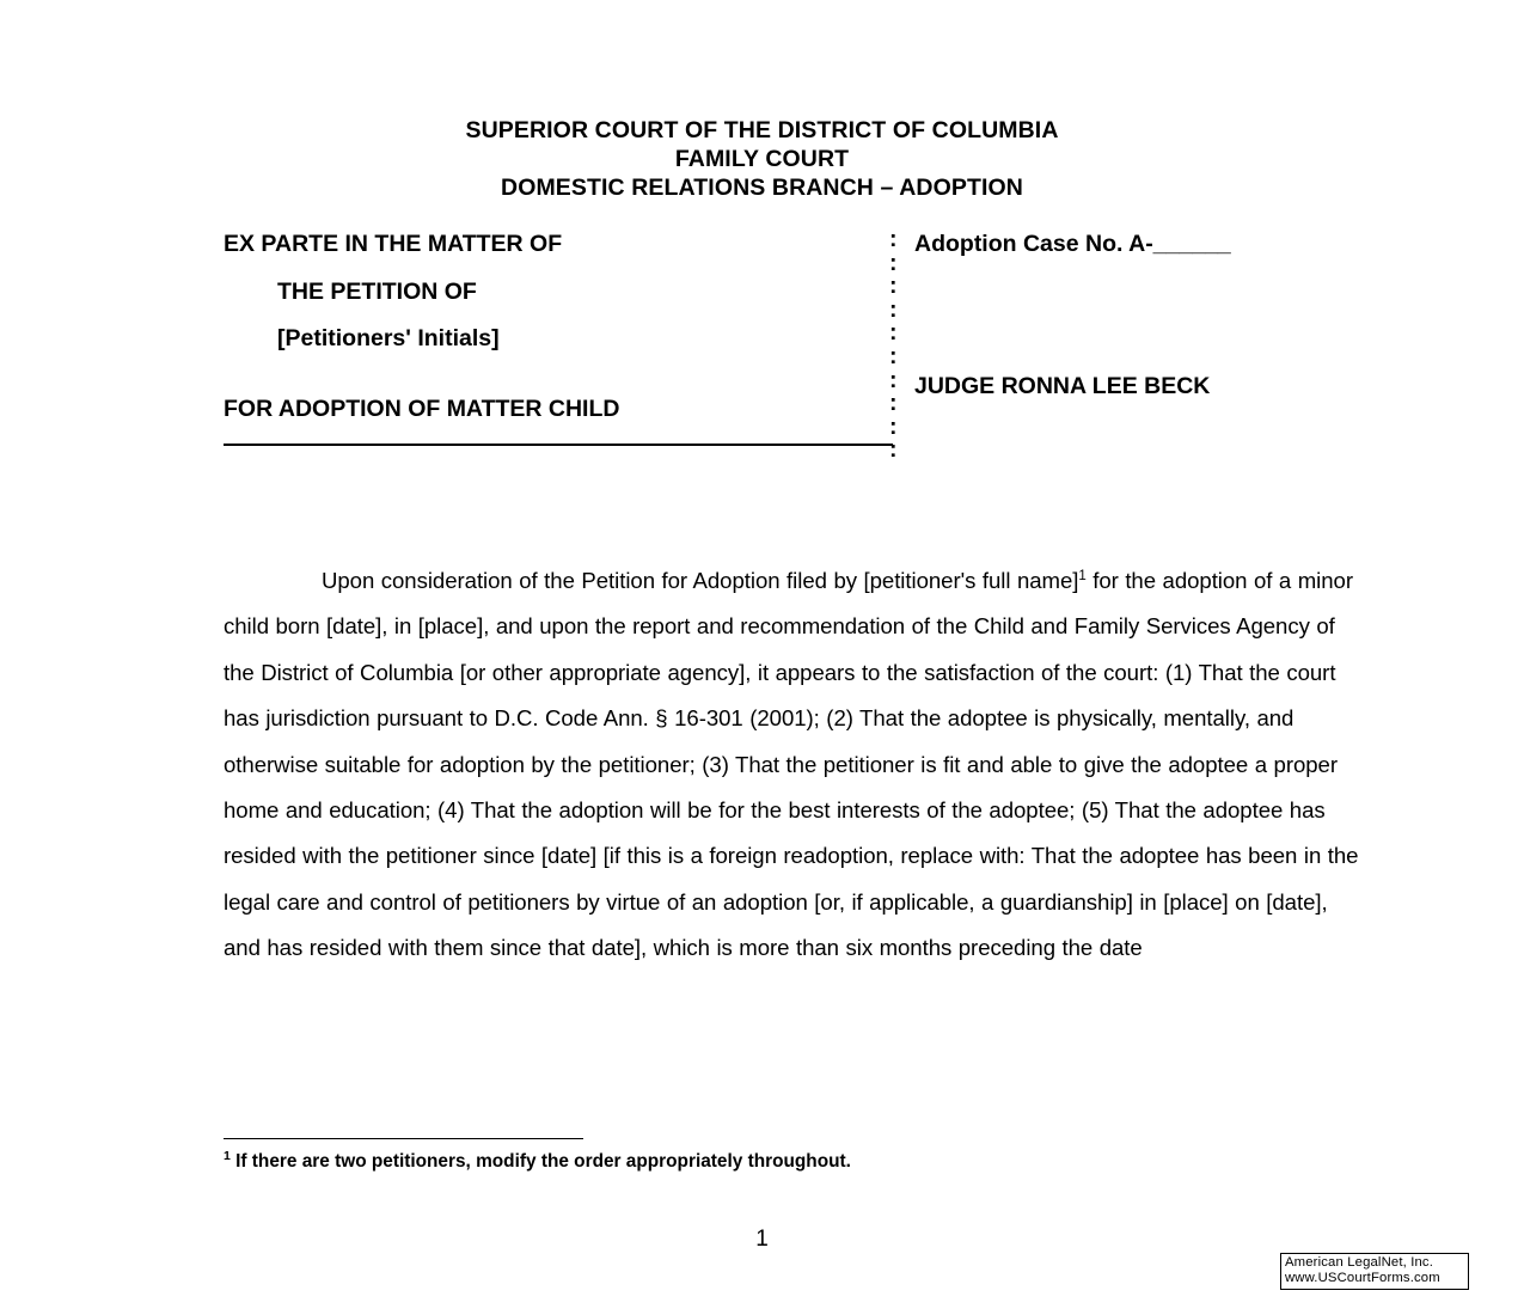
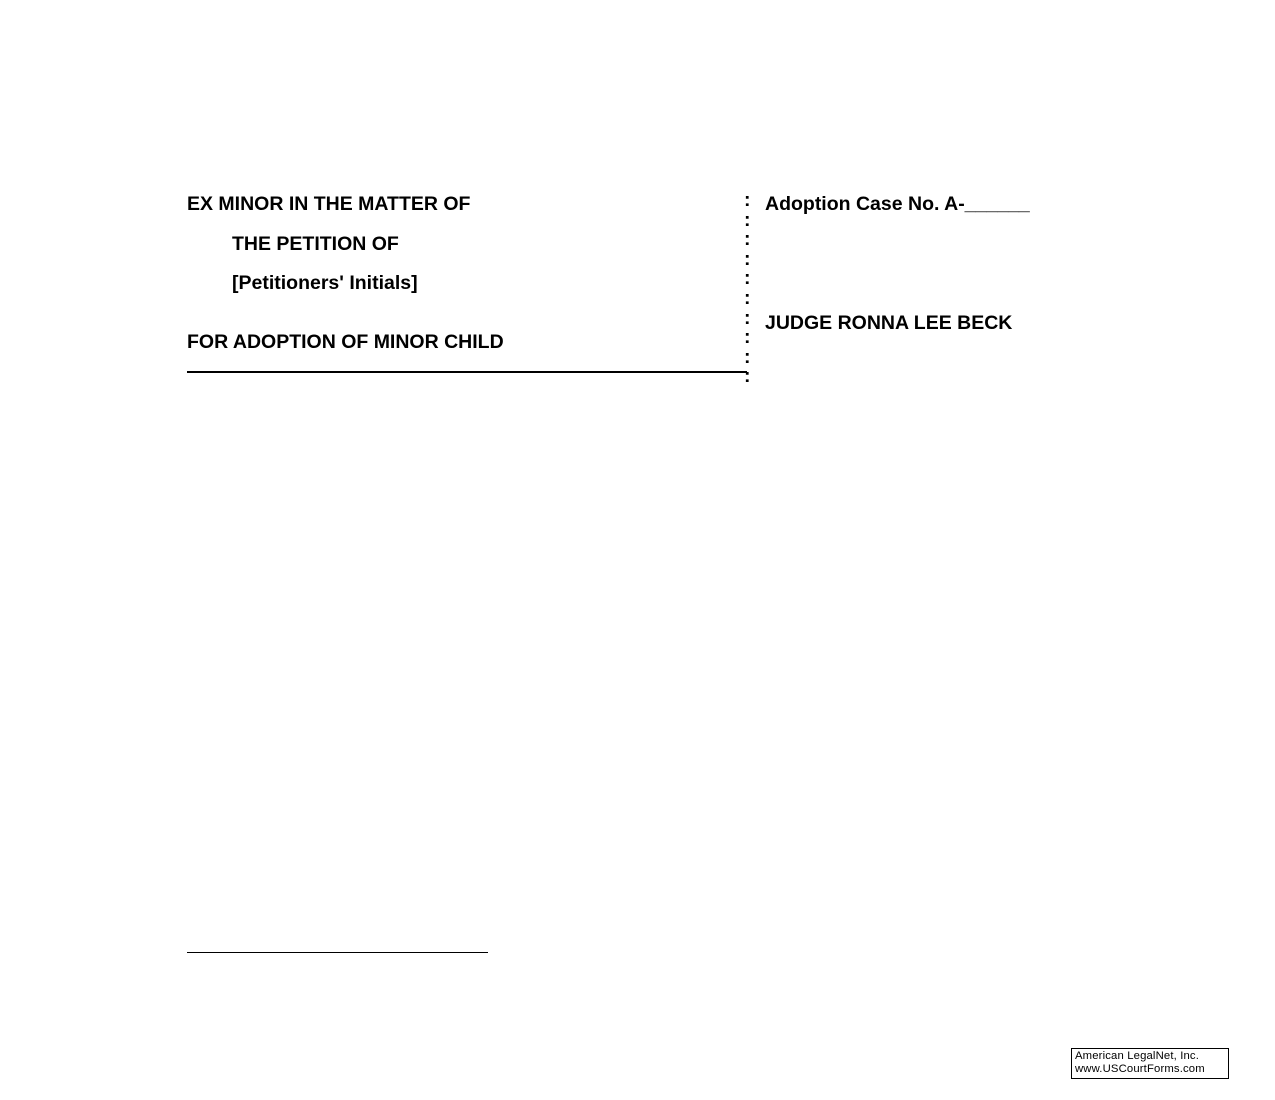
- SUPERIOR COURT OF THE DISTRICT OF COLUMBIA
- FAMILY COURT
- DOMESTIC RELATIONS BRANCH – ADOPTION
- EX PARTE IN THE MATTER OF
+ EX MINOR IN THE MATTER OF
  THE PETITION OF
  [Petitioners' Initials]
- FOR ADOPTION OF MATTER CHILD
+ FOR ADOPTION OF MINOR CHILD
  :
  :
  :
  :
  :
  :
  :
  :
  :
  :
  Adoption Case No. A-______
  JUDGE RONNA LEE BECK
- Upon consideration of the Petition for Adoption filed by [petitioner's full name]1 for the adoption of a minor child born [date], in [place], and upon the report and recommendation of the Child and Family Services Agency of the District of Columbia [or other appropriate agency], it appears to the satisfaction of the court: (1) That the court has jurisdiction pursuant to D.C. Code Ann. § 16-301 (2001); (2) That the adoptee is physically, mentally, and otherwise suitable for adoption by the petitioner; (3) That the petitioner is fit and able to give the adoptee a proper home and education; (4) That the adoption will be for the best interests of the adoptee; (5) That the adoptee has resided with the petitioner since [date] [if this is a foreign readoption, replace with: That the adoptee has been in the legal care and control of petitioners by virtue of an adoption [or, if applicable, a guardianship] in [place] on [date], and has resided with them since that date], which is more than six months preceding the date
- 1 If there are two petitioners, modify the order appropriately throughout.
- 1
  American LegalNet, Inc.
  www.USCourtForms.com
